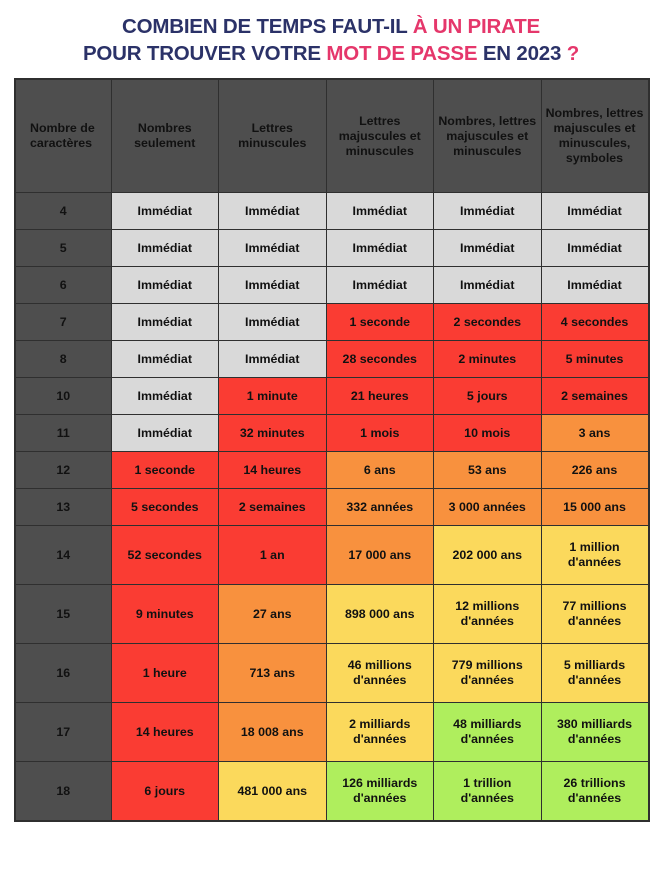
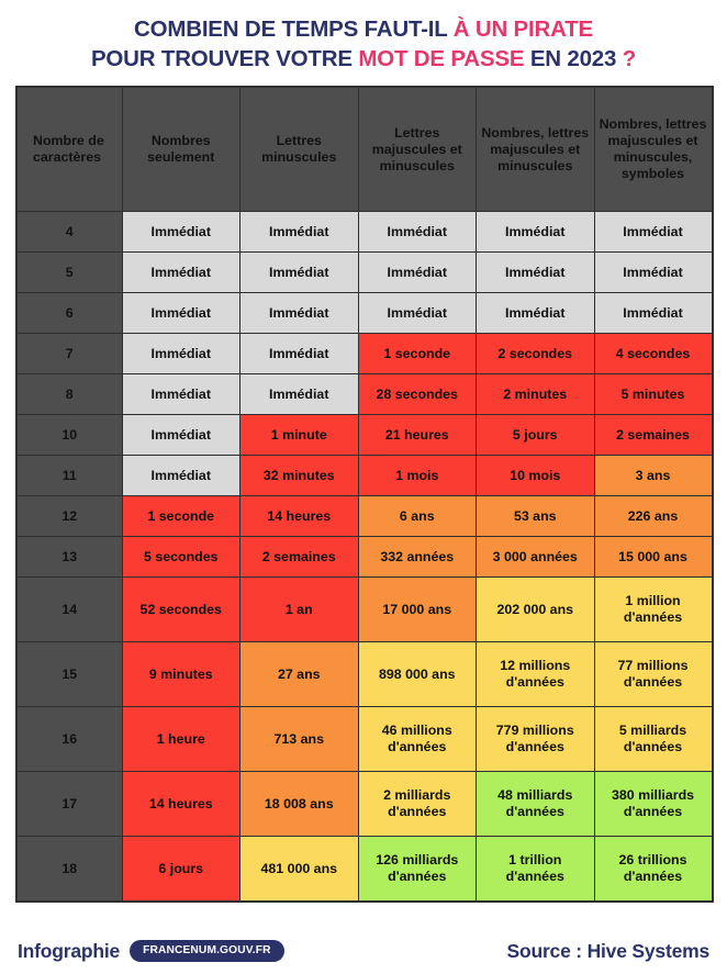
  COMBIEN DE TEMPS FAUT-IL À UN PIRATE
  POUR TROUVER VOTRE MOT DE PASSE EN 2023 ?
  Nombre de caractères	Nombres seulement	Lettres minuscules	Lettres majuscules et minuscules	Nombres, lettres majuscules et minuscules	Nombres, lettres majuscules et minuscules, symboles
  4	Immédiat	Immédiat	Immédiat	Immédiat	Immédiat
  5	Immédiat	Immédiat	Immédiat	Immédiat	Immédiat
  6	Immédiat	Immédiat	Immédiat	Immédiat	Immédiat
  7	Immédiat	Immédiat	1 seconde	2 secondes	4 secondes
  8	Immédiat	Immédiat	28 secondes	2 minutes	5 minutes
  10	Immédiat	1 minute	21 heures	5 jours	2 semaines
  11	Immédiat	32 minutes	1 mois	10 mois	3 ans
  12	1 seconde	14 heures	6 ans	53 ans	226 ans
  13	5 secondes	2 semaines	332 années	3 000 années	15 000 ans
  14	52 secondes	1 an	17 000 ans	202 000 ans	1 million d'années
  15	9 minutes	27 ans	898 000 ans	12 millions d'années	77 millions d'années
  16	1 heure	713 ans	46 millions d'années	779 millions d'années	5 milliards d'années
  17	14 heures	18 008 ans	2 milliards d'années	48 milliards d'années	380 milliards d'années
  18	6 jours	481 000 ans	126 milliards d'années	1 trillion d'années	26 trillions d'années
+ Infographie
+ FRANCENUM.GOUV.FR
+ Source : Hive Systems
